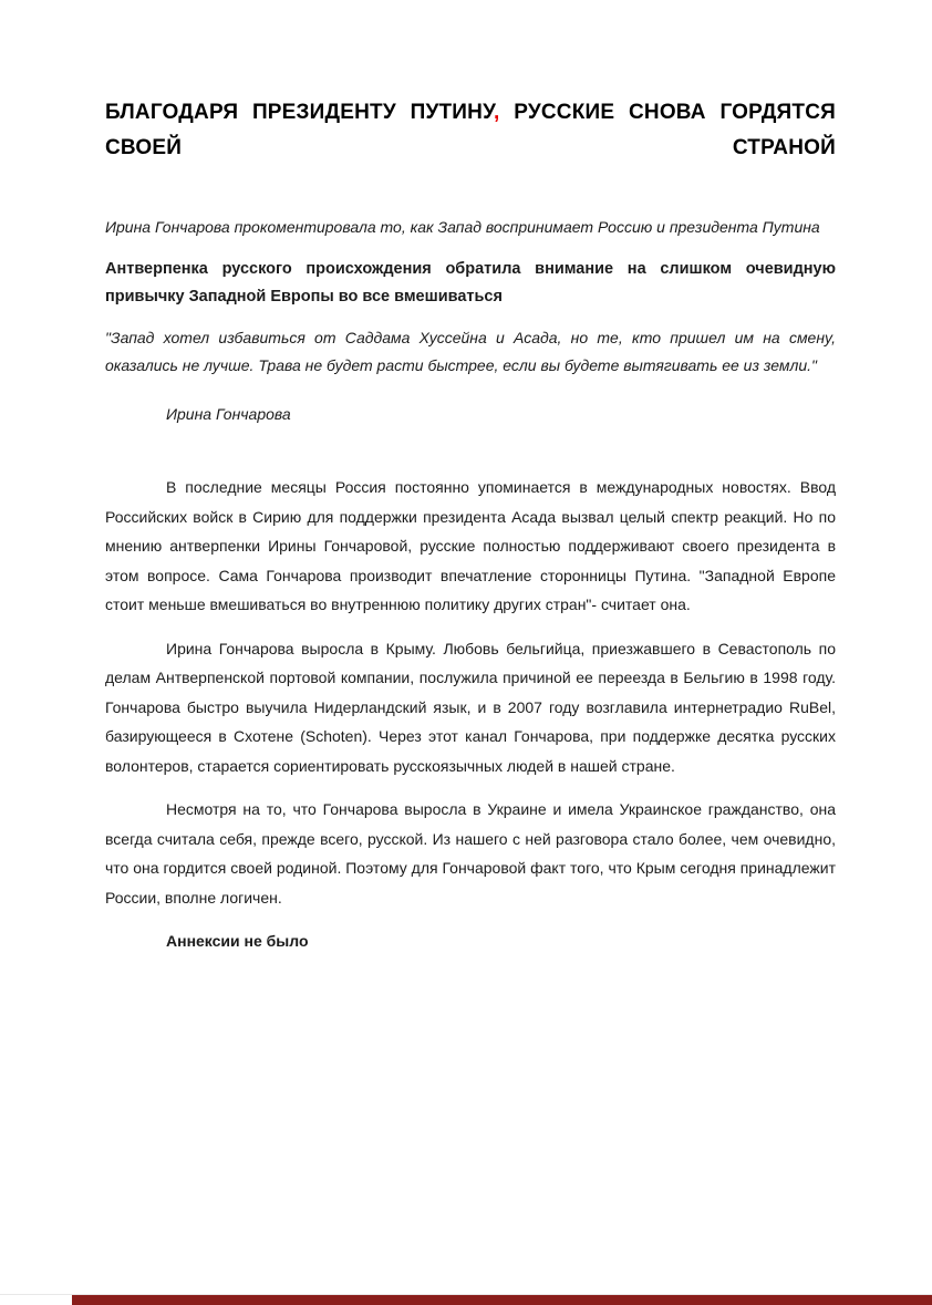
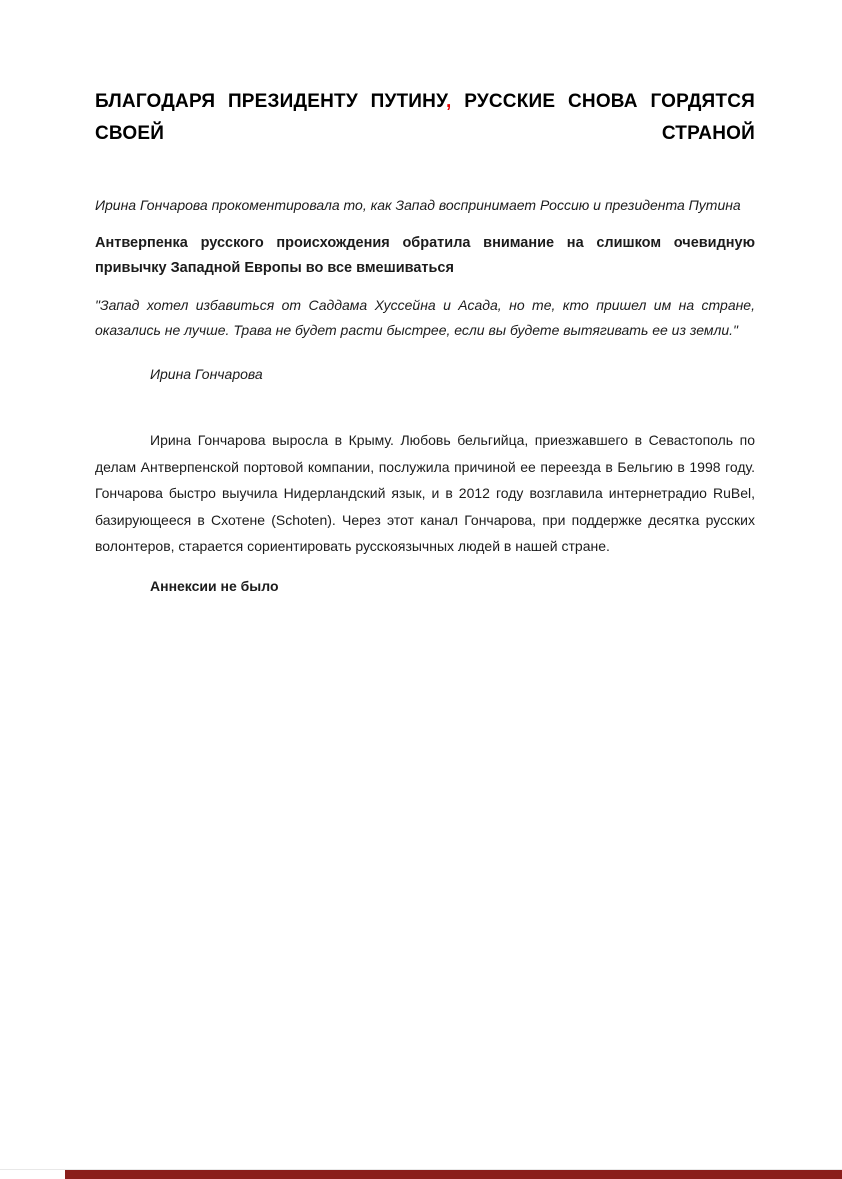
  БЛАГОДАРЯ ПРЕЗИДЕНТУ ПУТИНУ, РУССКИЕ СНОВА ГОРДЯТСЯ СВОЕЙ СТРАНОЙ
  Ирина Гончарова прокоментировала то, как Запад воспринимает Россию и президента Путина
  Антверпенка русского происхождения обратила внимание на слишком очевидную привычку Западной Европы во все вмешиваться
- "Запад хотел избавиться от Саддама Хуссейна и Асада, но те, кто пришел им на смену, оказались не лучше. Трава не будет расти быстрее, если вы будете вытягивать ее из земли."
+ "Запад хотел избавиться от Саддама Хуссейна и Асада, но те, кто пришел им на стране, оказались не лучше. Трава не будет расти быстрее, если вы будете вытягивать ее из земли."
  Ирина Гончарова
- В последние месяцы Россия постоянно упоминается в международных новостях. Ввод Российских войск в Сирию для поддержки президента Асада вызвал целый спектр реакций. Но по мнению антверпенки Ирины Гончаровой, русские полностью поддерживают своего президента в этом вопросе. Сама Гончарова производит впечатление сторонницы Путина. "Западной Европе стоит меньше вмешиваться во внутреннюю политику других стран"- считает она.
- Ирина Гончарова выросла в Крыму. Любовь бельгийца, приезжавшего в Севастополь по делам Антверпенской портовой компании, послужила причиной ее переезда в Бельгию в 1998 году. Гончарова быстро выучила Нидерландский язык, и в 2007 году возглавила интернетрадио RuBel, базирующееся в Схотене (Schoten). Через этот канал Гончарова, при поддержке десятка русских волонтеров, старается сориентировать русскоязычных людей в нашей стране.
+ Ирина Гончарова выросла в Крыму. Любовь бельгийца, приезжавшего в Севастополь по делам Антверпенской портовой компании, послужила причиной ее переезда в Бельгию в 1998 году. Гончарова быстро выучила Нидерландский язык, и в 2012 году возглавила интернетрадио RuBel, базирующееся в Схотене (Schoten). Через этот канал Гончарова, при поддержке десятка русских волонтеров, старается сориентировать русскоязычных людей в нашей стране.
- Несмотря на то, что Гончарова выросла в Украине и имела Украинское гражданство, она всегда считала себя, прежде всего, русской. Из нашего с ней разговора стало более, чем очевидно, что она гордится своей родиной. Поэтому для Гончаровой факт того, что Крым сегодня принадлежит России, вполне логичен.
  Аннексии не было
